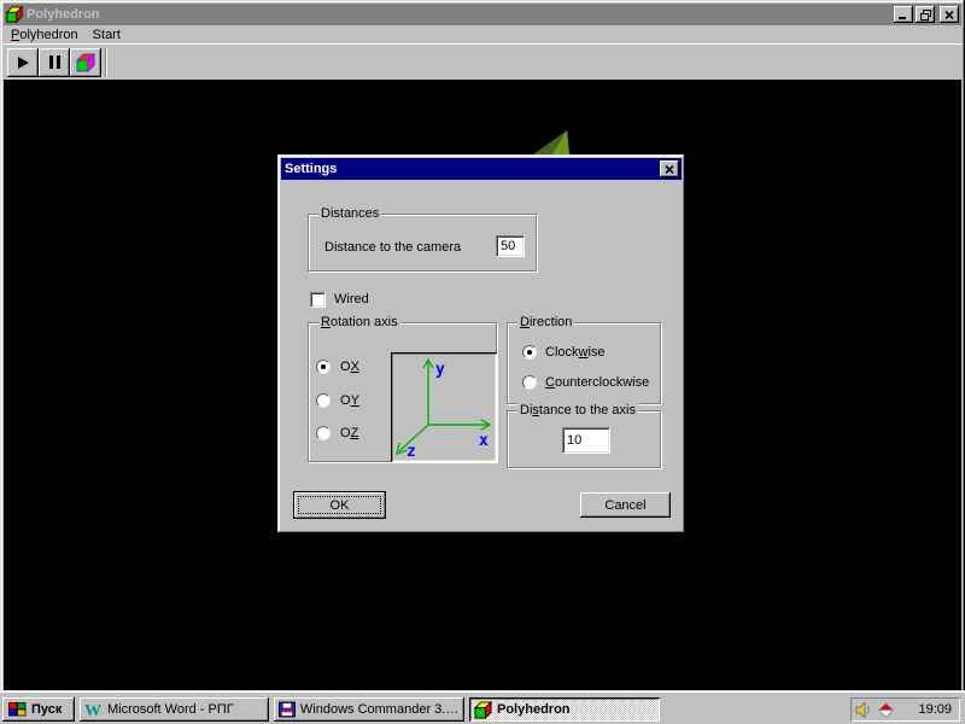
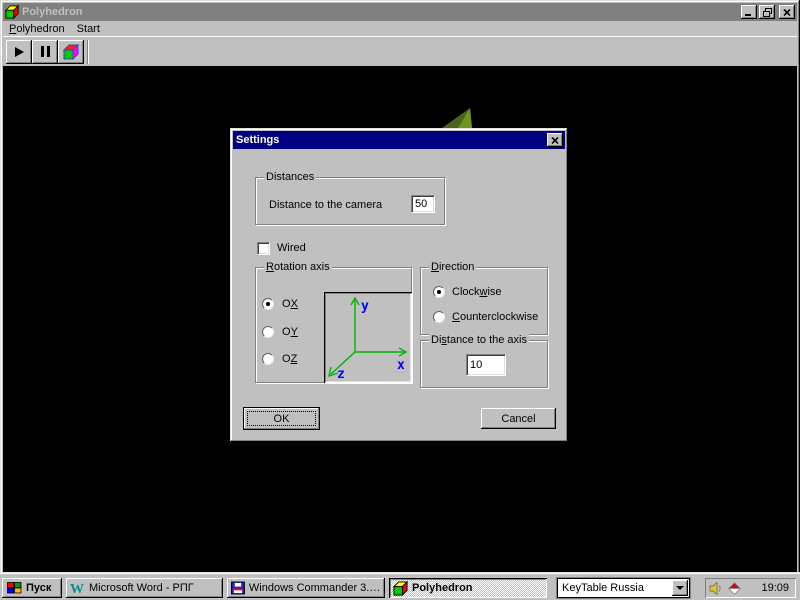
  Polyhedron
  Polyhedron
  Start
  Settings
  Distances
  Distance to the camera
  50
  Wired
  Rotation axis
  OX
  OY
  OZ
  y
  x
  z
  Direction
  Clockwise
  Counterclockwise
  Distance to the axis
  10
  OK
  Cancel
  Пуск
  W
  Microsoft Word - РПГ
  Windows Commander 3.0 -
  Polyhedron
+ KeyTable Russia
  19:09
